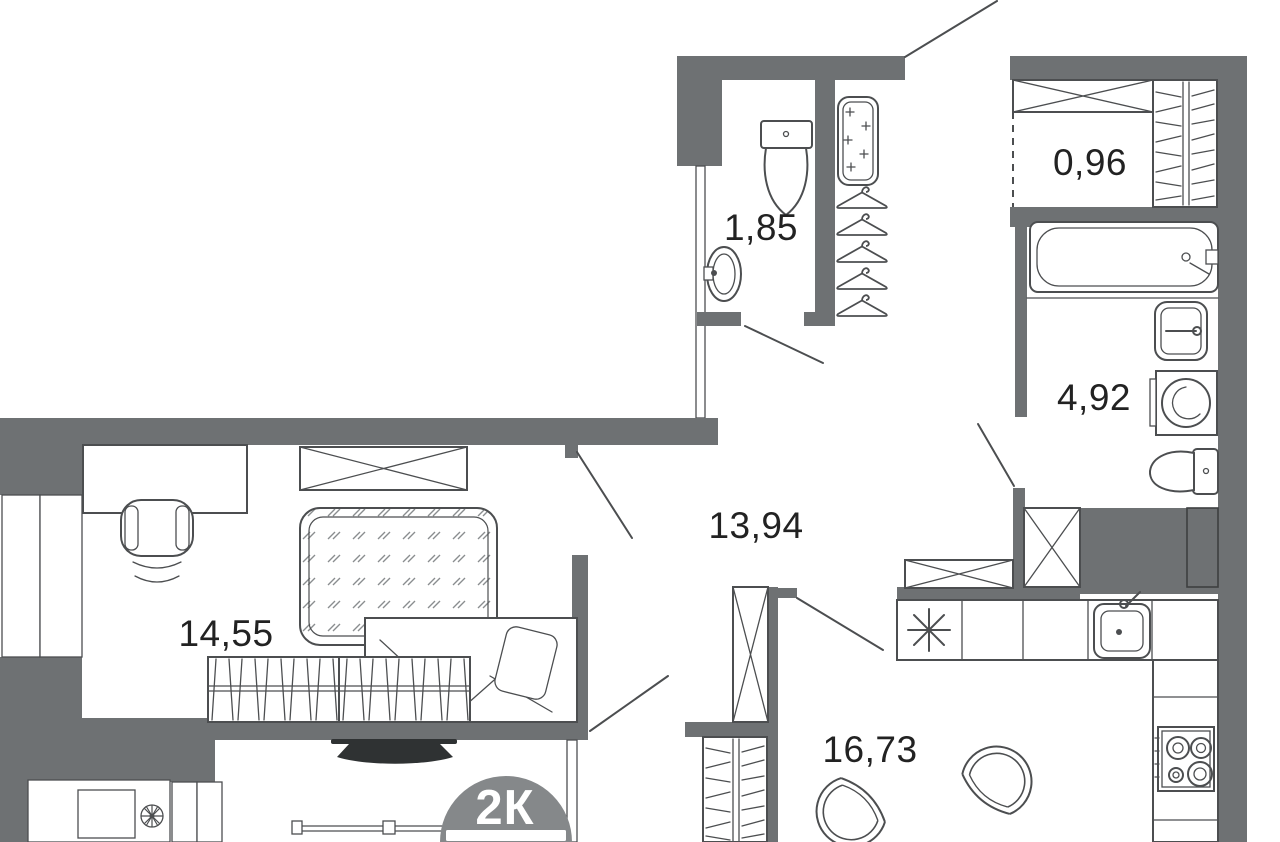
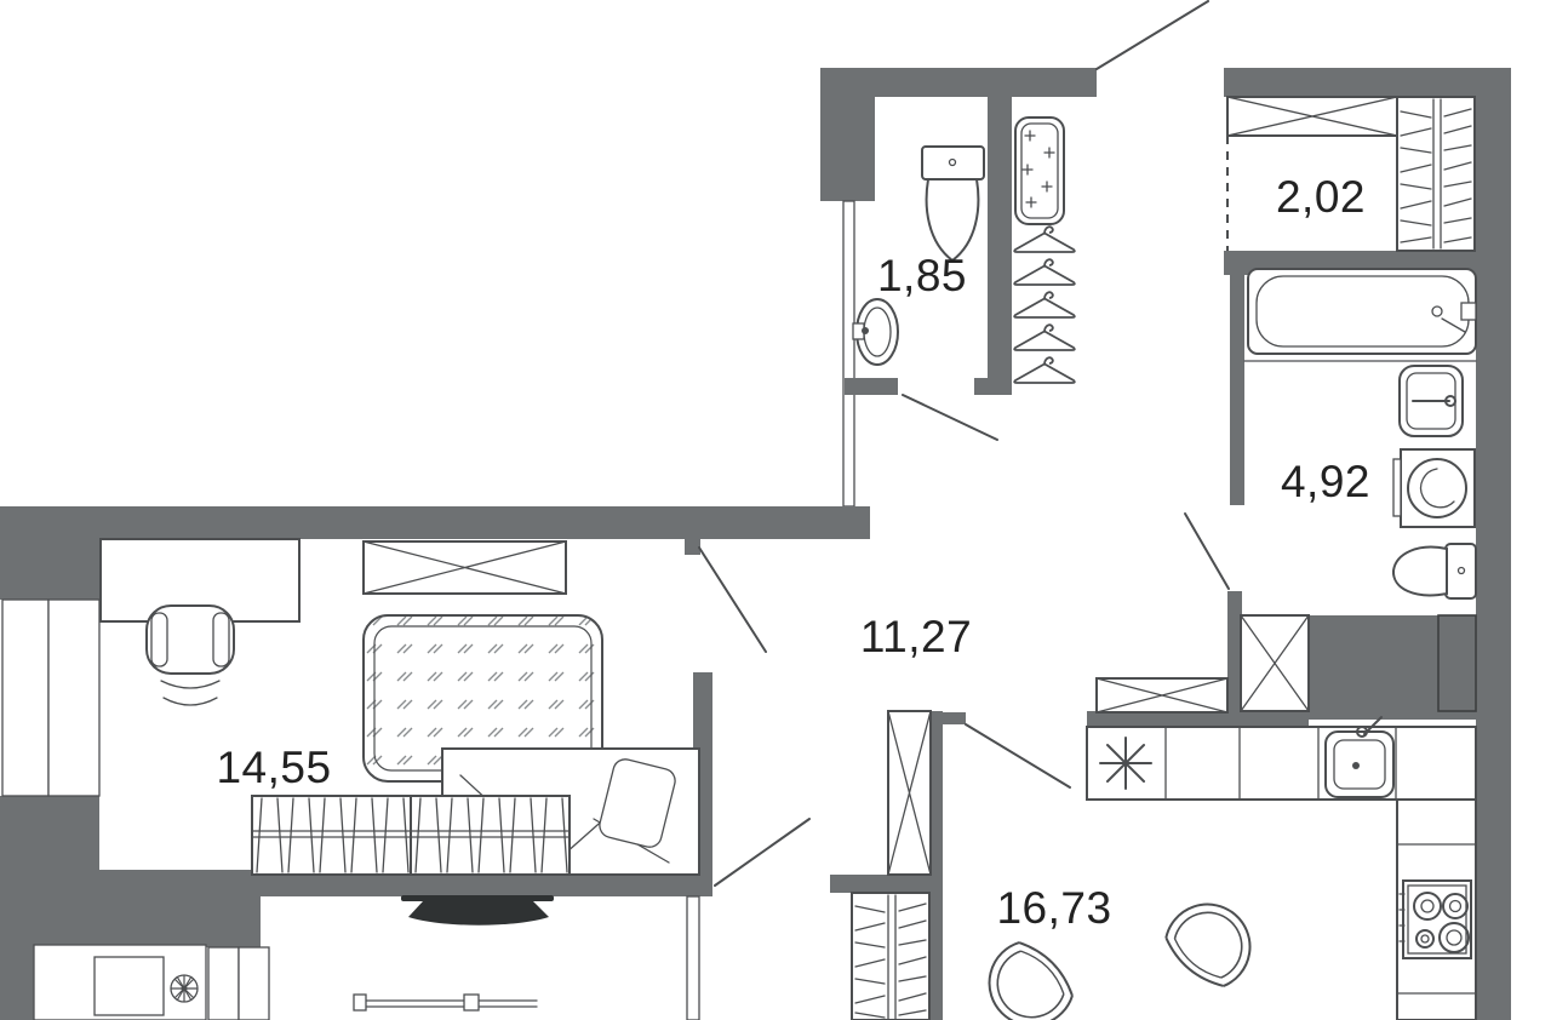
  14,55
- 13,94
+ 11,27
  1,85
- 0,96
+ 2,02
  4,92
  16,73
- 2К
